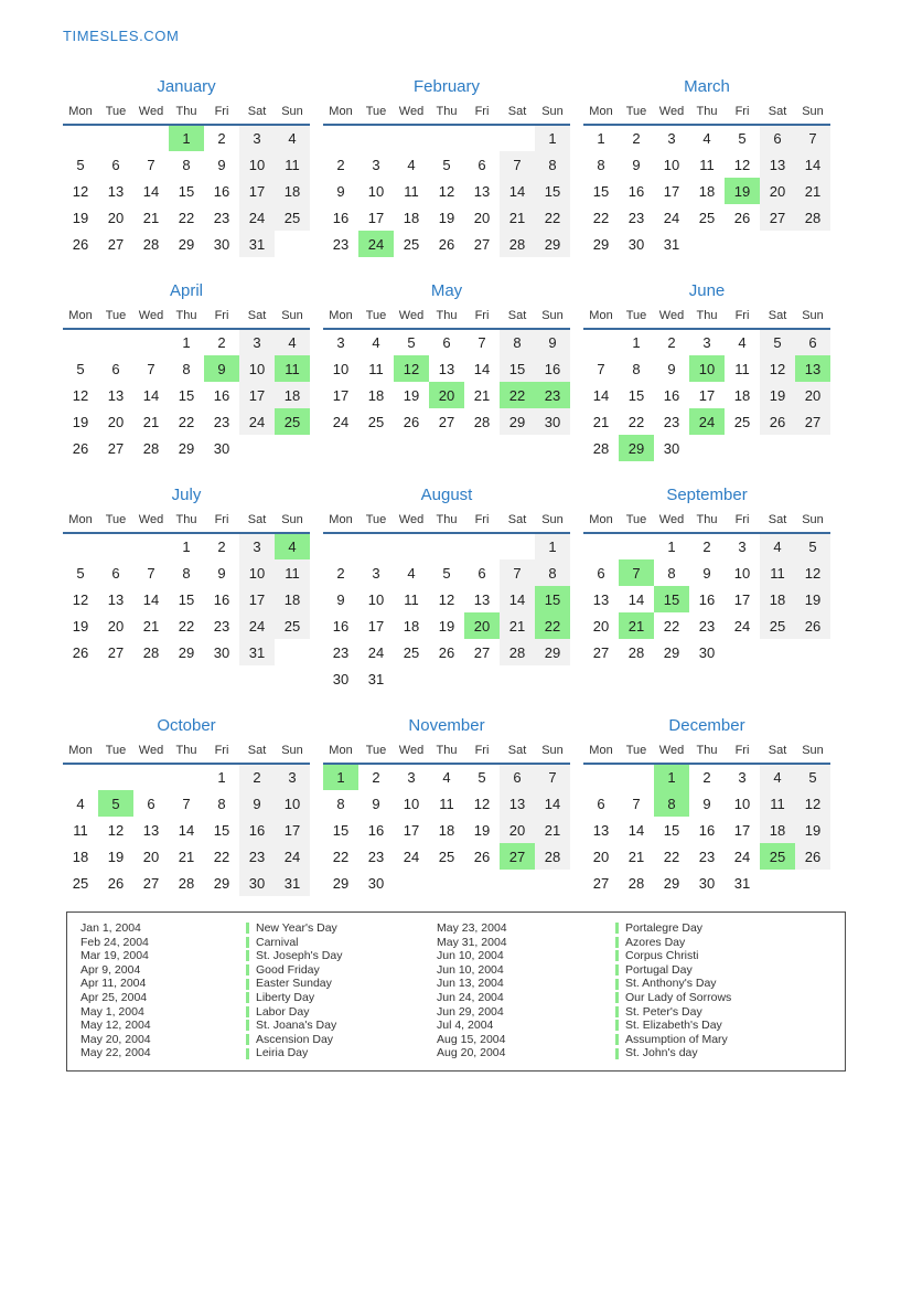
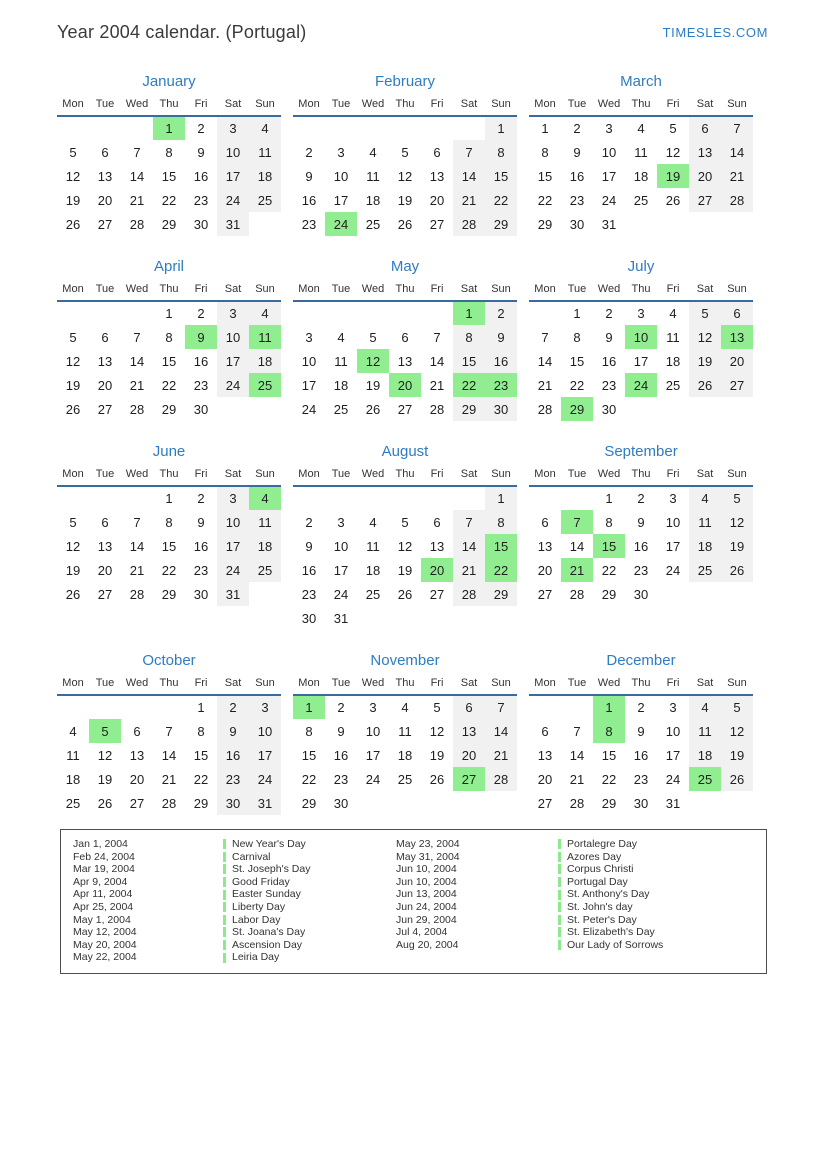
+ Year 2004 calendar. (Portugal)
  TIMESLES.COM
  January
  Mon	Tue	Wed	Thu	Fri	Sat	Sun
  			1	2	3	4
  5	6	7	8	9	10	11
  12	13	14	15	16	17	18
  19	20	21	22	23	24	25
  26	27	28	29	30	31
  February
  Mon	Tue	Wed	Thu	Fri	Sat	Sun
  						1
  2	3	4	5	6	7	8
  9	10	11	12	13	14	15
  16	17	18	19	20	21	22
  23	24	25	26	27	28	29
  March
  Mon	Tue	Wed	Thu	Fri	Sat	Sun
  1	2	3	4	5	6	7
  8	9	10	11	12	13	14
  15	16	17	18	19	20	21
  22	23	24	25	26	27	28
  29	30	31
  April
  Mon	Tue	Wed	Thu	Fri	Sat	Sun
  			1	2	3	4
  5	6	7	8	9	10	11
  12	13	14	15	16	17	18
  19	20	21	22	23	24	25
  26	27	28	29	30
  May
  Mon	Tue	Wed	Thu	Fri	Sat	Sun
+ 					1	2
  3	4	5	6	7	8	9
  10	11	12	13	14	15	16
  17	18	19	20	21	22	23
  24	25	26	27	28	29	30
- June
+ July
  Mon	Tue	Wed	Thu	Fri	Sat	Sun
  	1	2	3	4	5	6
  7	8	9	10	11	12	13
  14	15	16	17	18	19	20
  21	22	23	24	25	26	27
  28	29	30
- July
+ June
  Mon	Tue	Wed	Thu	Fri	Sat	Sun
  			1	2	3	4
  5	6	7	8	9	10	11
  12	13	14	15	16	17	18
  19	20	21	22	23	24	25
  26	27	28	29	30	31
  August
  Mon	Tue	Wed	Thu	Fri	Sat	Sun
  						1
  2	3	4	5	6	7	8
  9	10	11	12	13	14	15
  16	17	18	19	20	21	22
  23	24	25	26	27	28	29
  30	31
  September
  Mon	Tue	Wed	Thu	Fri	Sat	Sun
  		1	2	3	4	5
  6	7	8	9	10	11	12
  13	14	15	16	17	18	19
  20	21	22	23	24	25	26
  27	28	29	30
  October
  Mon	Tue	Wed	Thu	Fri	Sat	Sun
  				1	2	3
  4	5	6	7	8	9	10
  11	12	13	14	15	16	17
  18	19	20	21	22	23	24
  25	26	27	28	29	30	31
  November
  Mon	Tue	Wed	Thu	Fri	Sat	Sun
  1	2	3	4	5	6	7
  8	9	10	11	12	13	14
  15	16	17	18	19	20	21
  22	23	24	25	26	27	28
  29	30
  December
  Mon	Tue	Wed	Thu	Fri	Sat	Sun
  		1	2	3	4	5
  6	7	8	9	10	11	12
  13	14	15	16	17	18	19
  20	21	22	23	24	25	26
  27	28	29	30	31
  Jan 1, 2004
  New Year's Day
  Feb 24, 2004
  Carnival
  Mar 19, 2004
  St. Joseph's Day
  Apr 9, 2004
  Good Friday
  Apr 11, 2004
  Easter Sunday
  Apr 25, 2004
  Liberty Day
  May 1, 2004
  Labor Day
  May 12, 2004
  St. Joana's Day
  May 20, 2004
  Ascension Day
  May 22, 2004
  Leiria Day
  May 23, 2004
  Portalegre Day
  May 31, 2004
  Azores Day
  Jun 10, 2004
  Corpus Christi
  Jun 10, 2004
  Portugal Day
  Jun 13, 2004
  St. Anthony's Day
  Jun 24, 2004
- Our Lady of Sorrows
+ St. John's day
  Jun 29, 2004
  St. Peter's Day
  Jul 4, 2004
  St. Elizabeth's Day
- Aug 15, 2004
- Assumption of Mary
  Aug 20, 2004
- St. John's day
+ Our Lady of Sorrows
